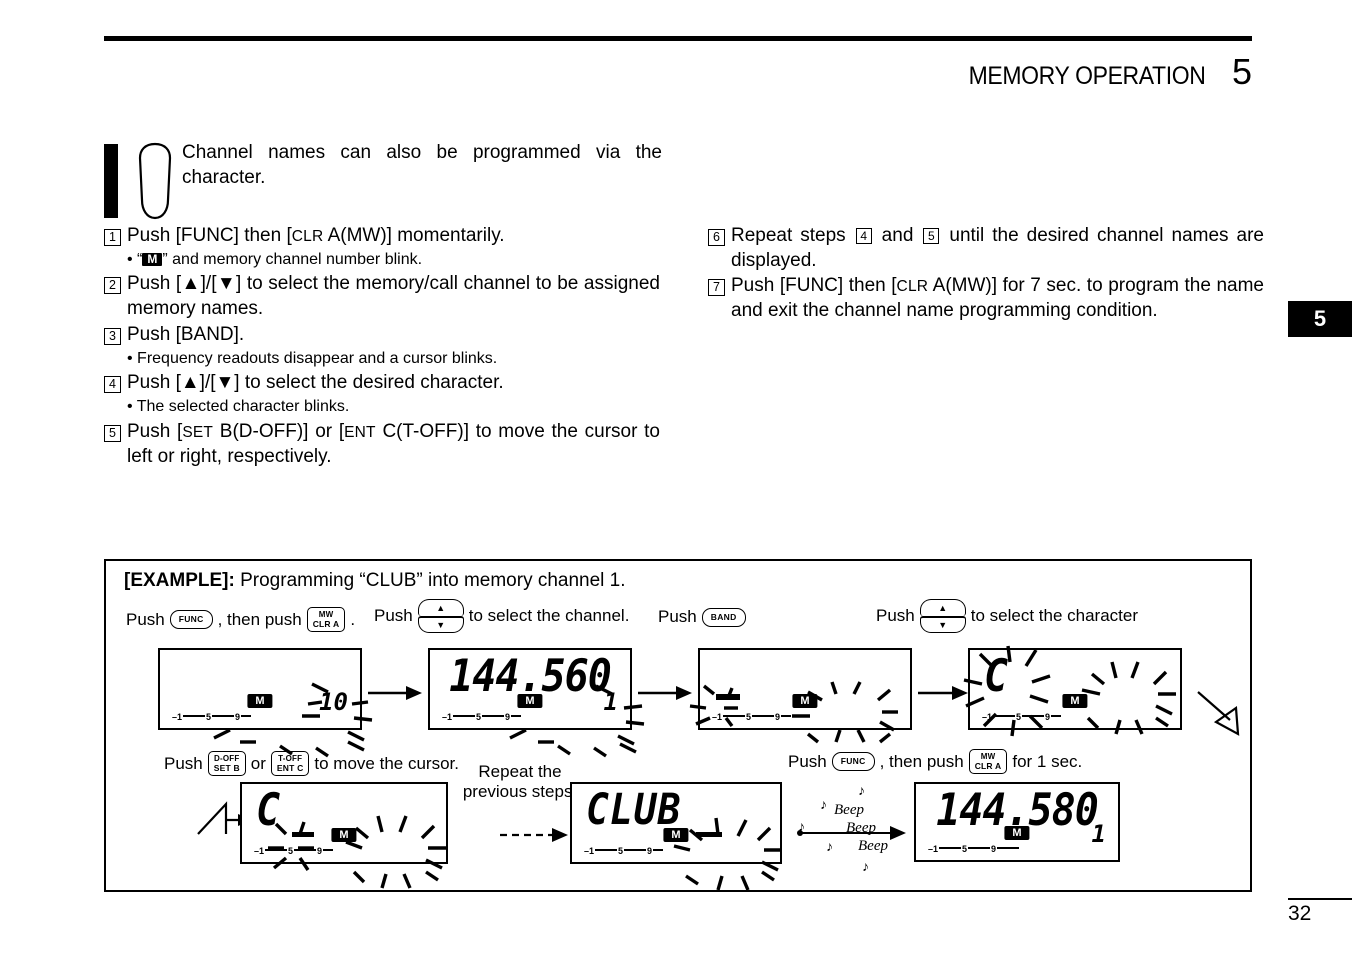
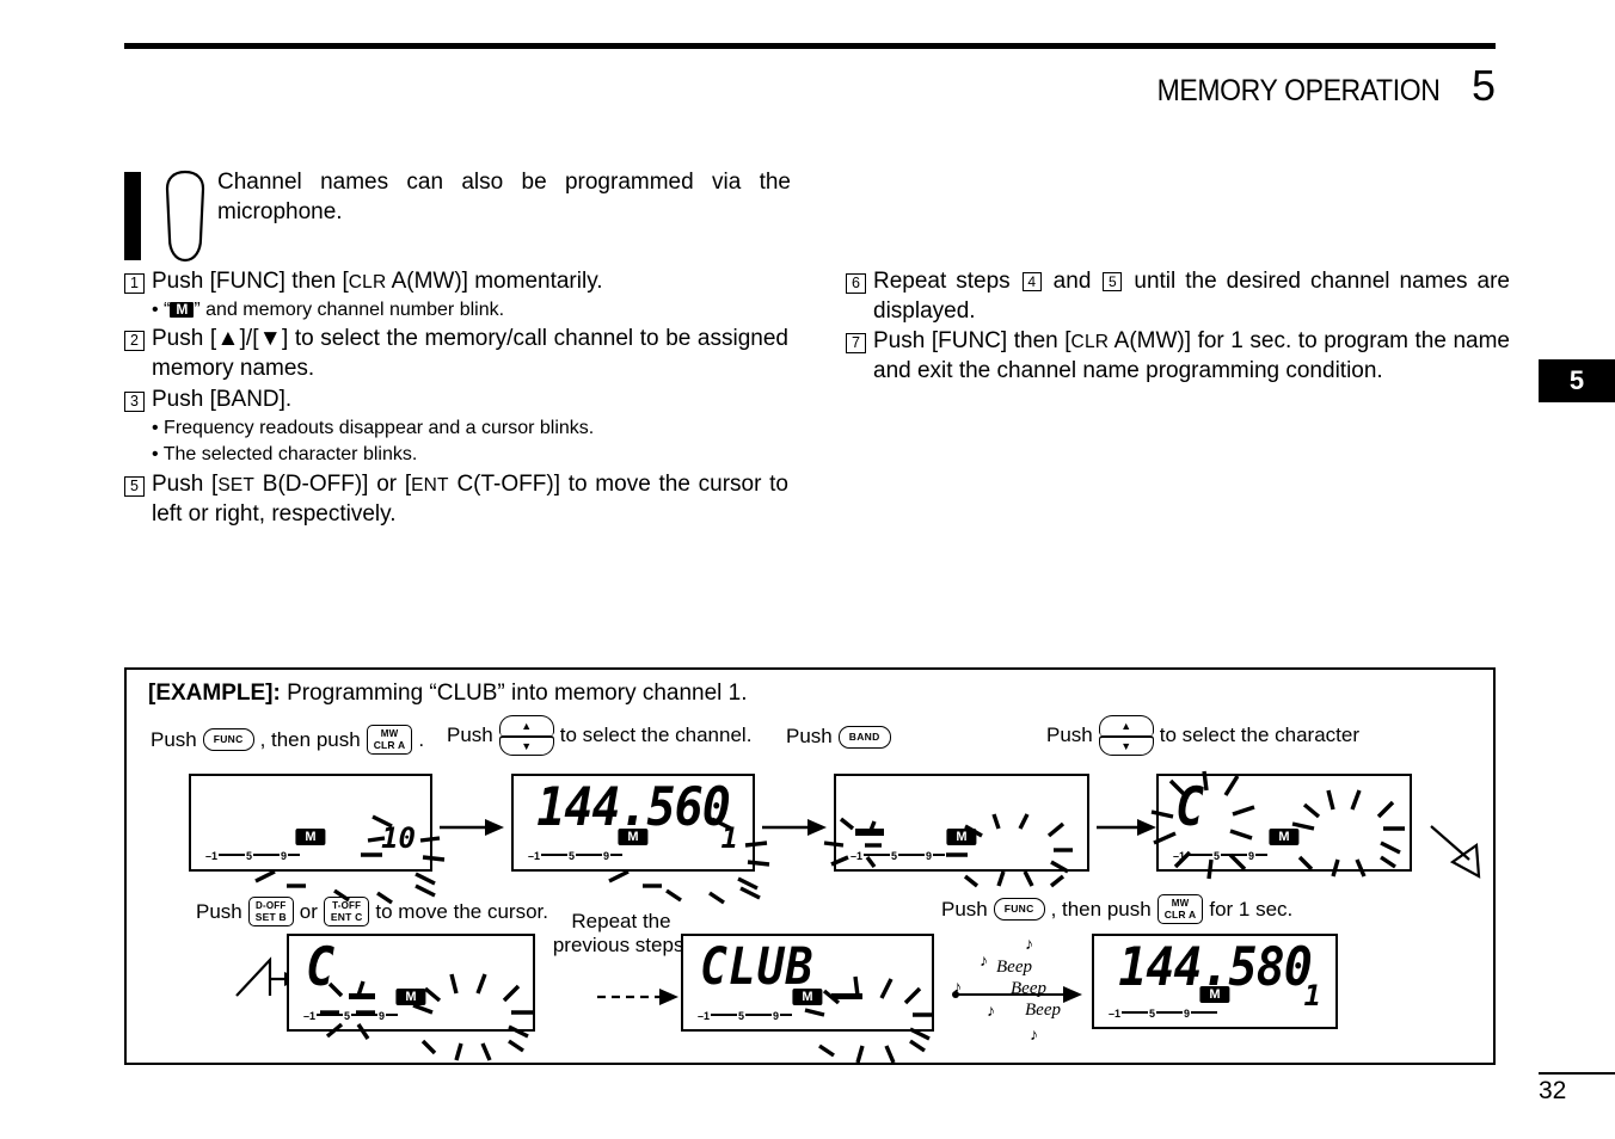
  MEMORY OPERATION
  5
  5
  32
- Channel names can also be programmed via the character.
+ Channel names can also be programmed via the microphone.
  1
  Push [FUNC] then [CLR A(MW)] momentarily.
  • “ M ” and memory channel number blink.
  2
  Push [▲]/[▼] to select the memory/call channel to be assigned memory names.
  3
  Push [BAND].
  • Frequency readouts disappear and a cursor blinks.
- 4
- Push [▲]/[▼] to select the desired character.
  • The selected character blinks.
  5
  Push [SET B(D-OFF)] or [ENT C(T-OFF)] to move the cursor to left or right, respectively.
  6
  Repeat steps 4 and 5 until the desired channel names are displayed.
  7
- Push [FUNC] then [CLR A(MW)] for 7 sec. to program the name and exit the channel name programming condition.
+ Push [FUNC] then [CLR A(MW)] for 1 sec. to program the name and exit the channel name programming condition.
  [EXAMPLE]: Programming “CLUB” into memory channel 1.
  Push
  FUNC
  , then push
  MW
  CLR A
  .
  Push
  ▲
  ▼
  to select the channel.
  Push
  BAND
  Push
  ▲
  ▼
  to select the character
  Push
  D-OFF
  SET B
  or
  T-OFF
  ENT C
  to move the cursor.
  Push
  FUNC
  , then push
  MW
  CLR A
  for 1 sec.
  –1 5 9
  M
  10
  144.560
  –1 5 9
  M
  1
  –1 5 9
  M
  C
  –1 5 9
  M
  C
  –1 5 9
  M
  Repeat the previous steps
  CLUB
  –1 5 9
  M
  Beep
  Beep
  Beep
  ♪
  ♪
  ♪
  ♪
  ♪
  144.580
  –1 5 9
  M
  1
